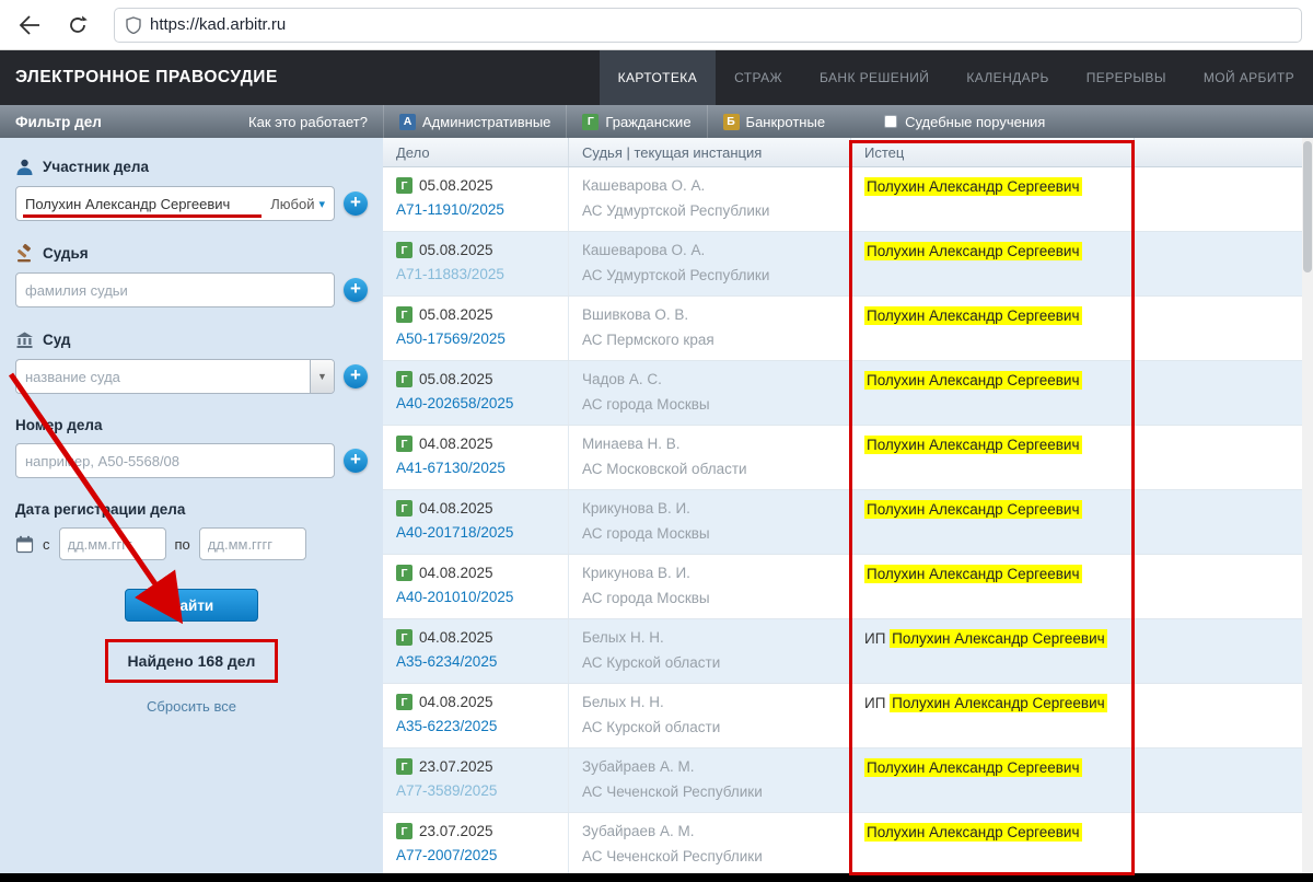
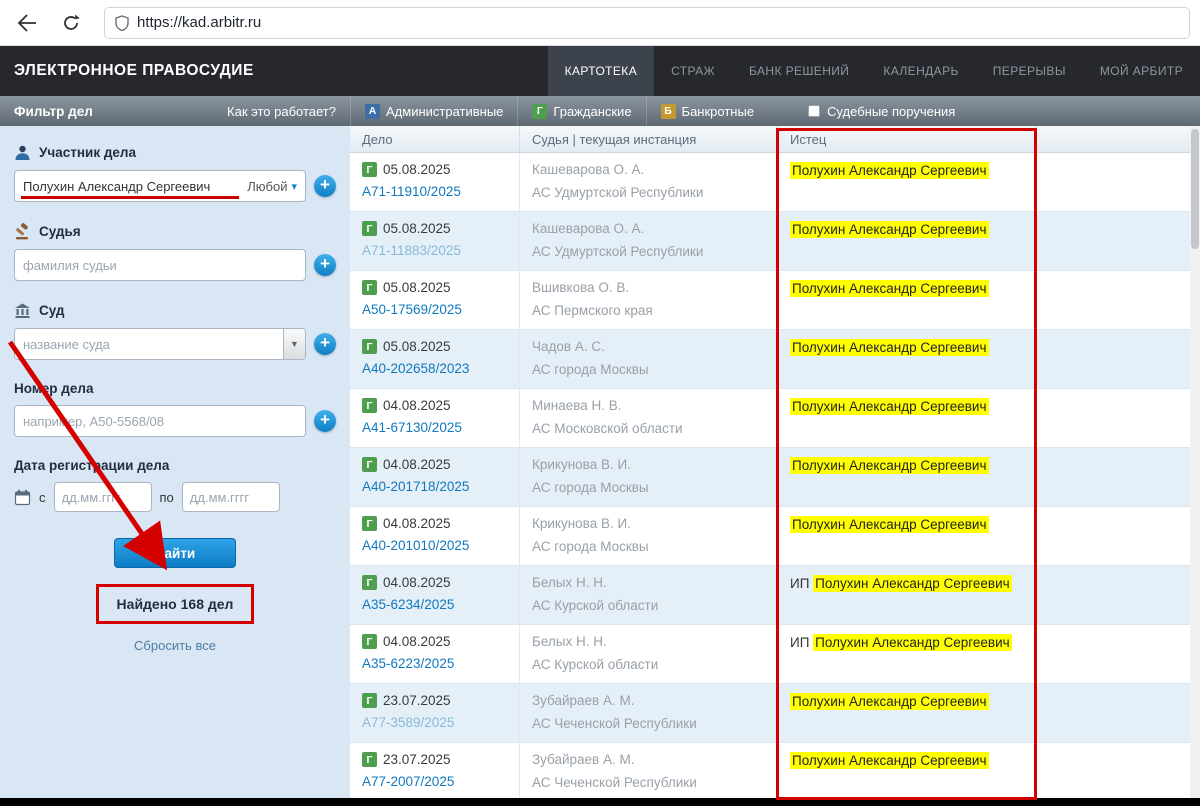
  https://kad.arbitr.ru
  ЭЛЕКТРОННОЕ ПРАВОСУДИЕ
  КАРТОТЕКА
  СТРАЖ
  БАНК РЕШЕНИЙ
  КАЛЕНДАРЬ
  ПЕРЕРЫВЫ
  МОЙ АРБИТР
  Фильтр дел
  Как это работает?
  А
  Административные
  Г
  Гражданские
  Б
  Банкротные
  Судебные поручения
  Участник дела
  Полухин Александр Сергеевич
  Любой
  ▾
  +
  Судья
  фамилия судьи
  +
  Суд
  название суда
  ▼
  +
  Номер дела
  наприер, А50-5568/08
  +
  Дата регистации дела
  с
  дд.мм.гг
  по
  дд.мм.гггг
  Найти
  Найдено 168 дел
  Сбросить все
  Дело
  Судья | текущая инстанция
  Истец
  Г
  05.08.2025
  А71-11910/2025
  Кашеварова О. А.
  АС Удмуртской Республики
  Полухин Александр Сергеевич
  Г
  05.08.2025
  А71-11883/2025
  Кашеварова О. А.
  АС Удмуртской Республики
  Полухин Александр Сергеевич
  Г
  05.08.2025
  А50-17569/2025
  Вшивкова О. В.
  АС Пермского края
  Полухин Александр Сергеевич
  Г
  05.08.2025
- А40-202658/2025
+ А40-202658/2023
  Чадов А. С.
  АС города Москвы
  Полухин Александр Сергеевич
  Г
  04.08.2025
  А41-67130/2025
  Минаева Н. В.
  АС Московской области
  Полухин Александр Сергеевич
  Г
  04.08.2025
  А40-201718/2025
  Крикунова В. И.
  АС города Москвы
  Полухин Александр Сергеевич
  Г
  04.08.2025
  А40-201010/2025
  Крикунова В. И.
  АС города Москвы
  Полухин Александр Сергеевич
  Г
  04.08.2025
  А35-6234/2025
  Белых Н. Н.
  АС Курской области
  ИП Полухин Александр Сергеевич
  Г
  04.08.2025
  А35-6223/2025
  Белых Н. Н.
  АС Курской области
  ИП Полухин Александр Сергеевич
  Г
  23.07.2025
  А77-3589/2025
  Зубайраев А. М.
  АС Чеченской Республики
  Полухин Александр Сергеевич
  Г
  23.07.2025
  А77-2007/2025
  Зубайраев А. М.
  АС Чеченской Республики
  Полухин Александр Сергеевич
